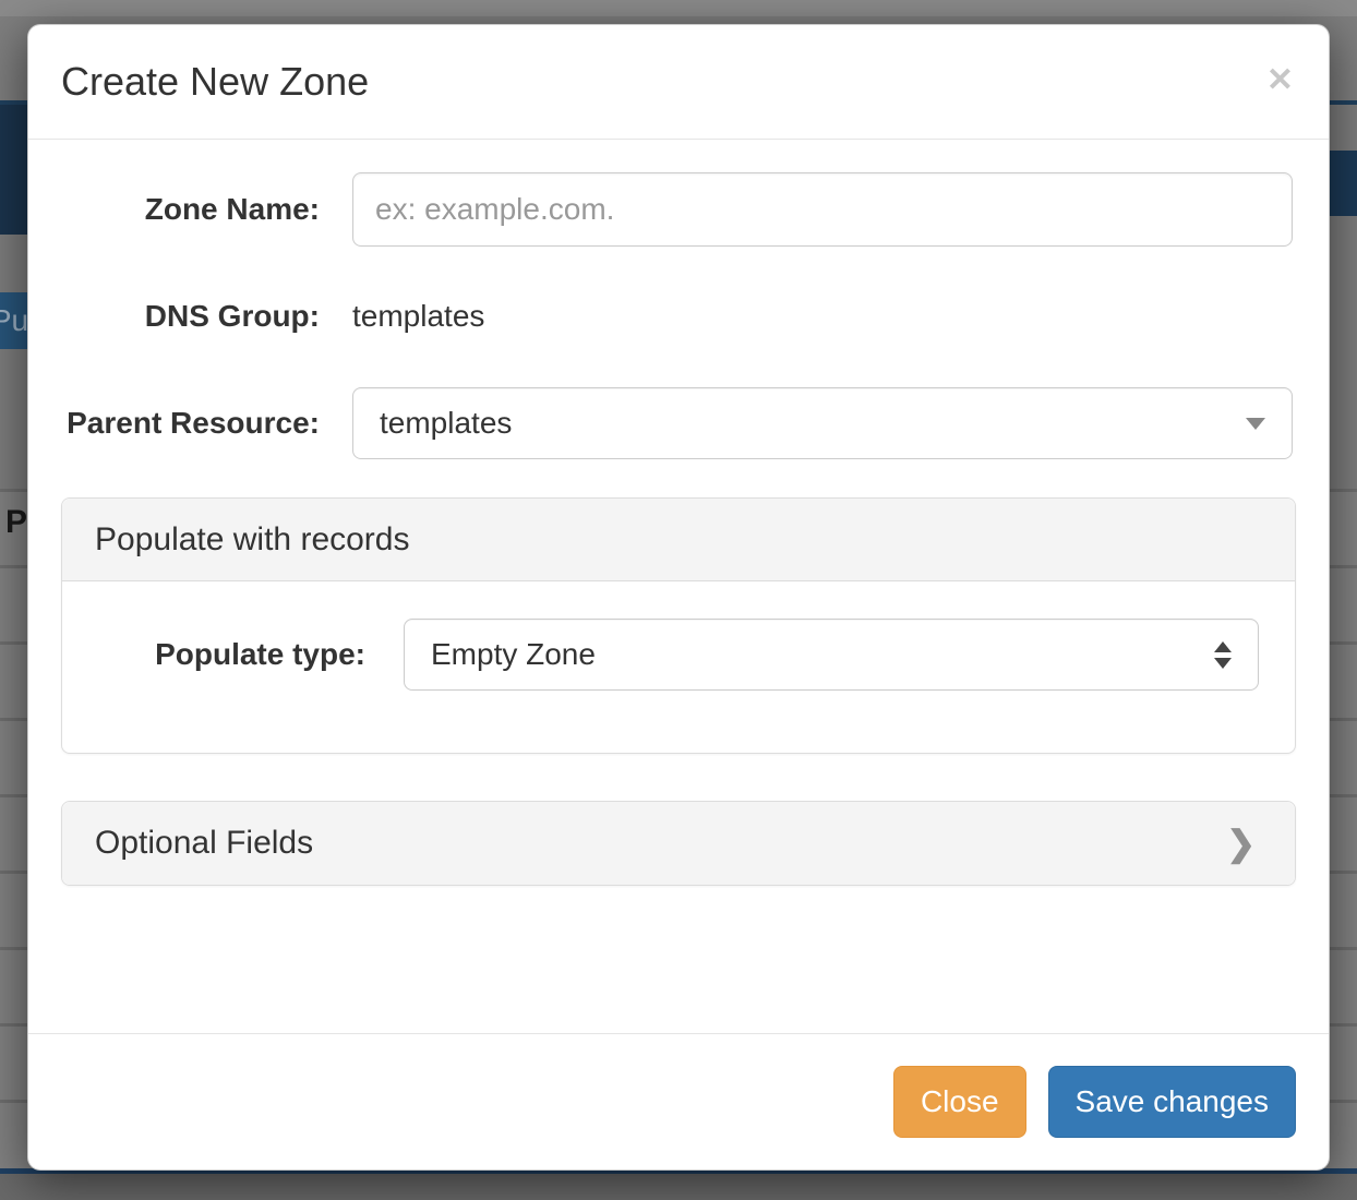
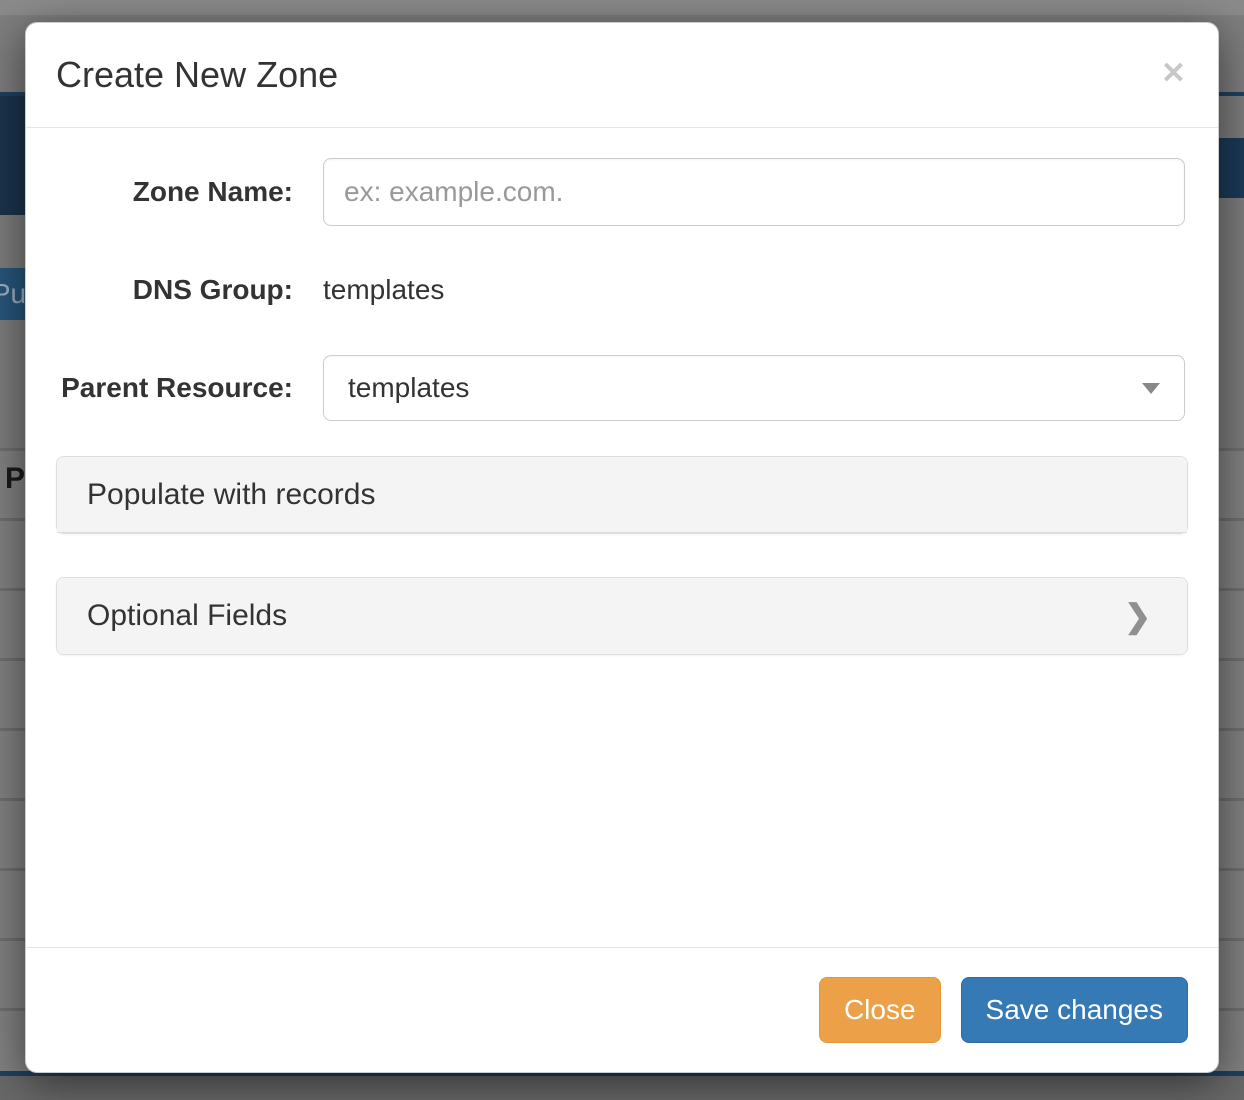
  Pu
  P
  Create New Zone
  ✕
  Zone Name:
  ex: example.com.
  DNS Group:
  templates
  Parent Resource:
  templates
  Populate with records
- Populate type:
- Empty Zone
  Optional Fields
  ❯
  Close
  Save changes
